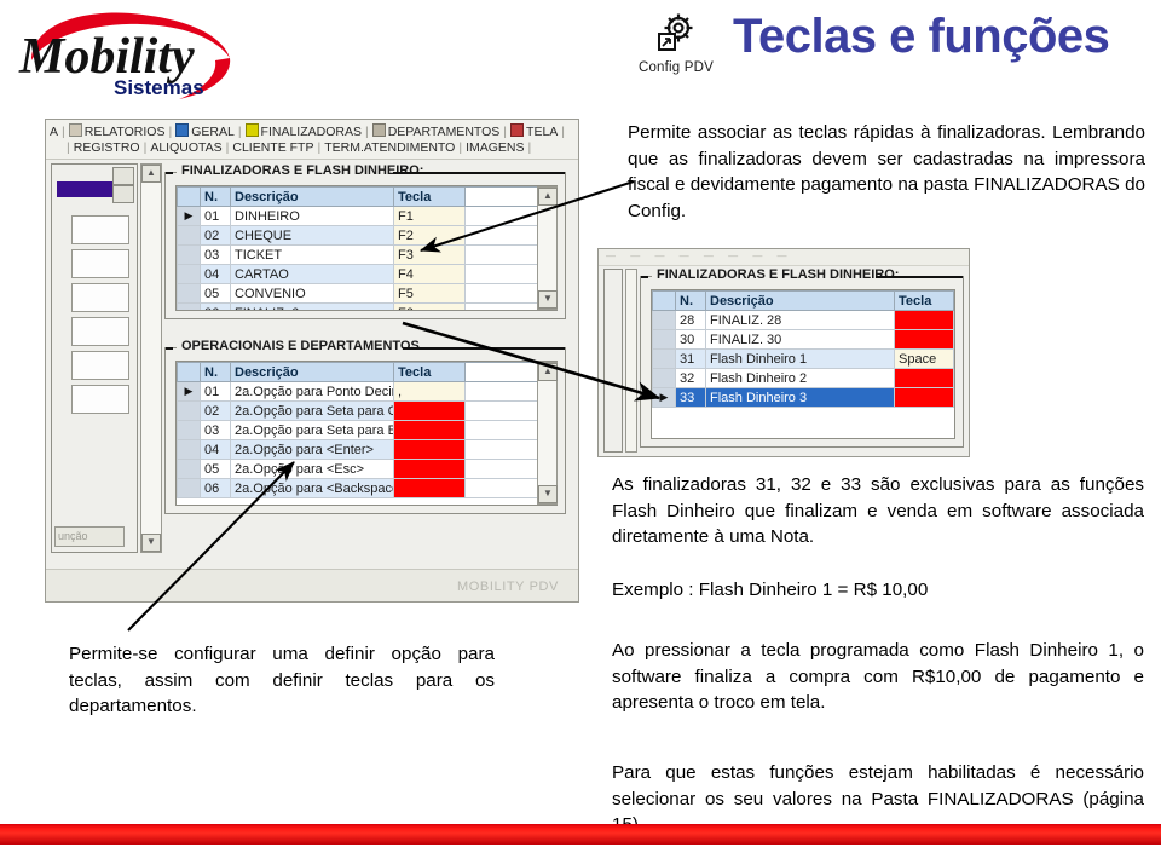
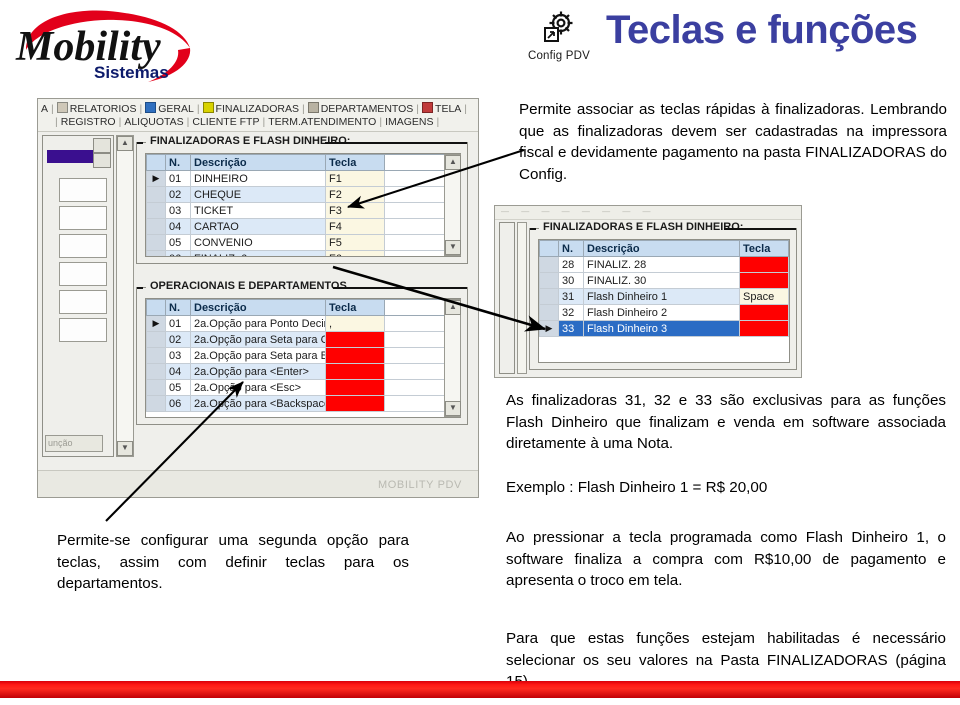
  Mobility
  Sistemas
  Config PDV
  Teclas e funções
  A | RELATORIOS | GERAL | FINALIZADORAS | DEPARTAMENTOS | TELA |
  | REGISTRO | ALIQUOTAS | CLIENTE FTP | TERM.ATENDIMENTO | IMAGENS |
  unção
  ▲
  ▼
  FINALIZADORAS E FLASH DINHEIRO:
  	N.	Descrição	Tecla
  ▶	01	DINHEIRO	F1
  	02	CHEQUE	F2
  	03	TICKET	F3
  	04	CARTAO	F4
  	05	CONVENIO	F5
  ▲
  ▼
  OPERACIONAIS E DEPARTAMENTOS
  	N.	Descrição	Tecla
  ▶	01	2a.Opção para Ponto Deci	,
  	02	2a.Opção para Seta para C
  	03	2a.Opção para Seta para B
  	04	2a.Opção para <Enter>
  	05	2a.Opçã para <Esc>
  	06	2a.Oção para <Backspac
  ▲
  ▼
  MOBILITY PDV
  — — — — — — — —
  FINALIZADORAS E FLASH DINHEIRO:
  	N.	Descrição	Tecla
  	28	FINALIZ. 28
  	30	FINALIZ. 30
  	31	Flash Dinheiro 1	Space
  	32	Flash Dinheiro 2
  ▶	33	Flash Dinheiro 3
  Permite associar as teclas rápidas à finalizadoras. Lembrando que as finalizadoras devem ser cadastradas na impressora fiscal e devidamente pagamento na pasta FINALIZADORAS do Config.
  As finalizadoras 31, 32 e 33 são exclusivas para as funções Flash Dinheiro que finalizam e venda em software associada diretamente à uma Nota.
- Exemplo : Flash Dinheiro 1 = R$ 10,00
+ Exemplo : Flash Dinheiro 1 = R$ 20,00
- Permite-se configurar uma definir opção para teclas, assim com definir teclas para os departamentos.
+ Permite-se configurar uma segunda opção para teclas, assim com definir teclas para os departamentos.
  Ao pressionar a tecla programada como Flash Dinheiro 1, o software finaliza a compra com R$10,00 de pagamento e apresenta o troco em tela.
  Para que estas funções estejam habilitadas é necessário selecionar os seu valores na Pasta FINALIZADORAS (página
